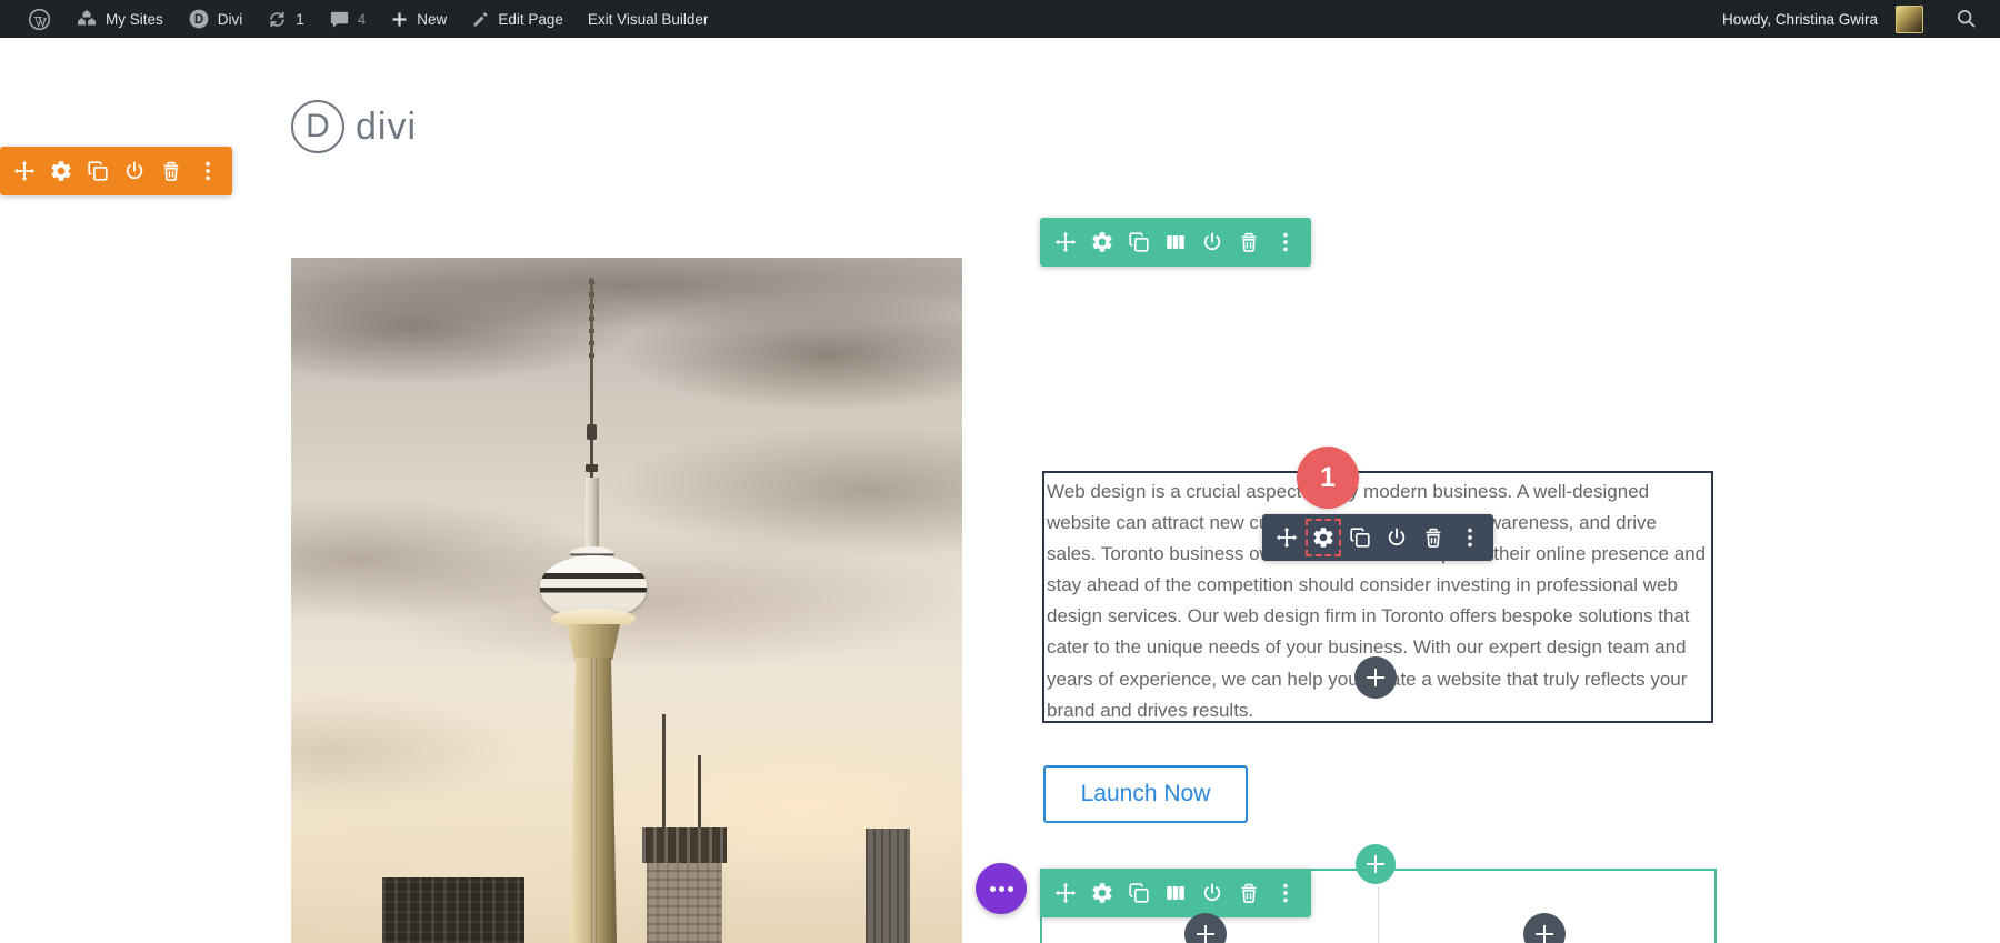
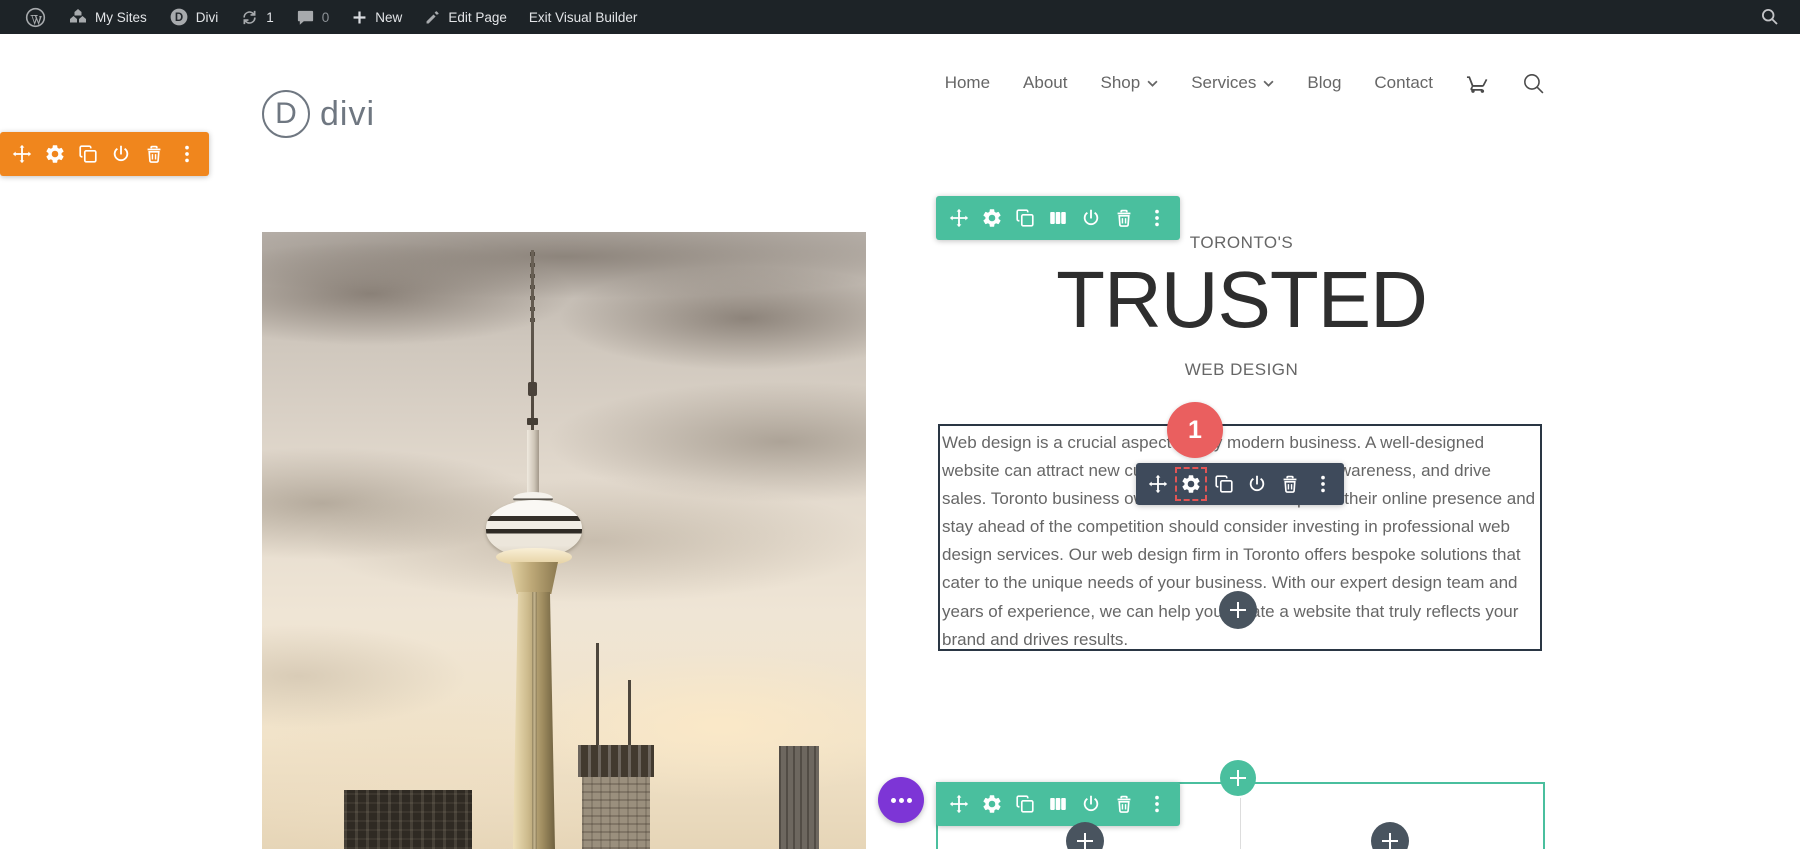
  My Sites
  D
  Divi
  1
- 4
+ 0
  New
  Edit Page
  Exit Visual Builder
- Howdy, Christina Gwira
  D
  divi
+ Home
+ About
+ Shop
+ Services
+ Blog
+ Contact
+ TORONTO'S
+ TRUSTED
+ WEB DESIGN
  Web design is a crucial aspect modern business. A well-designed website can attract new cwareness, and drive sales. Toronto business o their online presence and stay ahead of the competition should consider investing in professional web design services. Our web design firm in Toronto offers bespoke solutions that cater to the unique needs of your business. With our expert design team and years of experience, we can help youte a website that truly reflects your brand and drives results.
  1
- Launch Now
